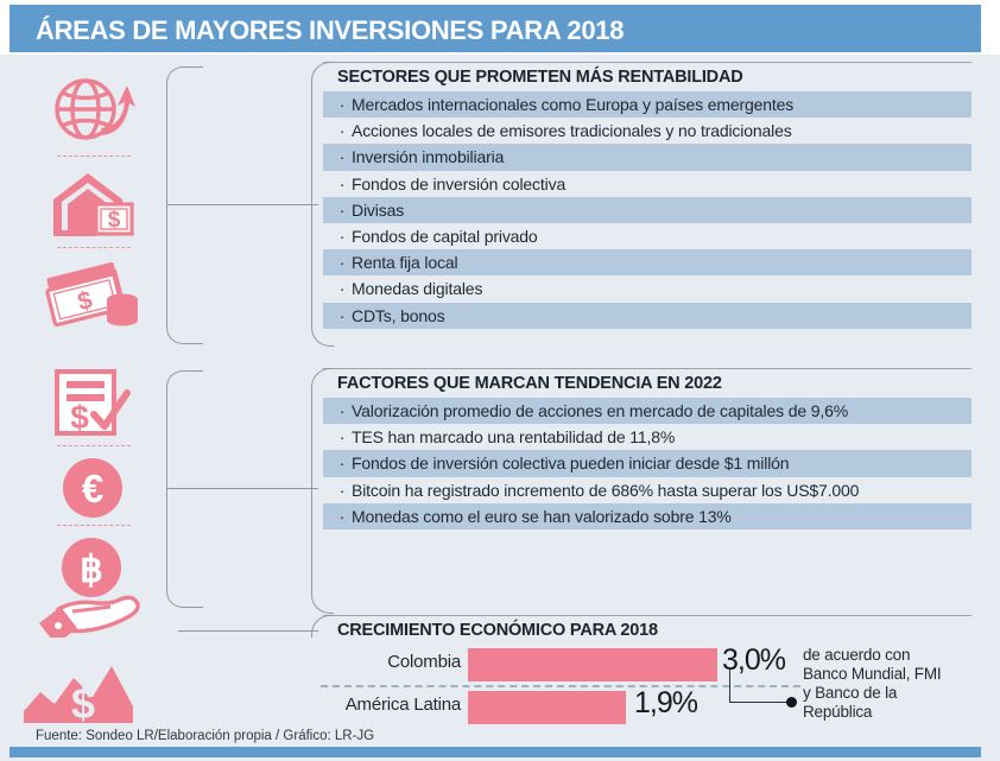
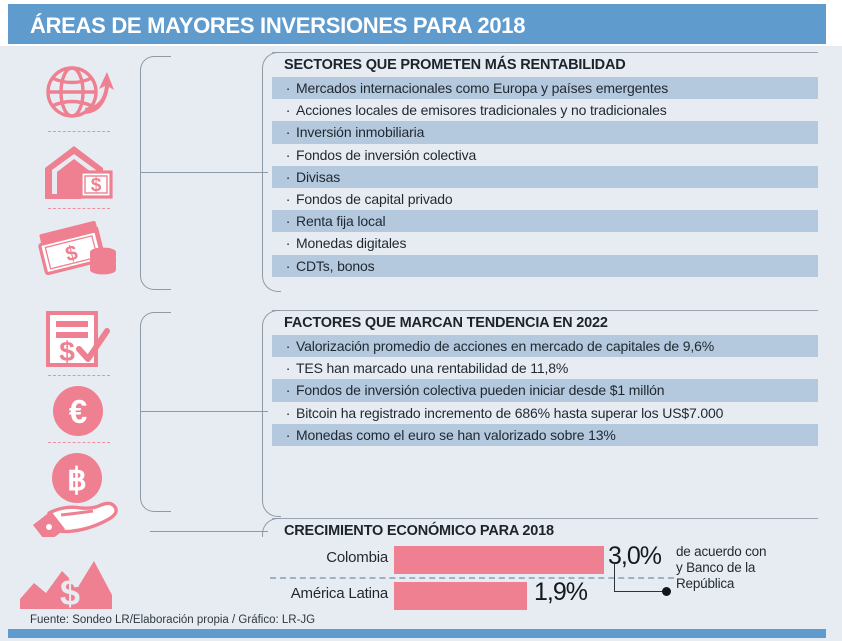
  ÁREAS DE MAYORES INVERSIONES PARA 2018
  $
  $
  €
  ฿
  $
  SECTORES QUE PROMETEN MÁS RENTABILIDAD
  ·
  Mercados internacionales como Europa y países emergentes
  ·
  Acciones locales de emisores tradicionales y no tradicionales
  ·
  Inversión inmobiliaria
  ·
  Fondos de inversión colectiva
  ·
  Divisas
  ·
  Fondos de capital privado
  ·
  Renta fija local
  ·
  Monedas digitales
  ·
  CDTs, bonos
  FACTORES QUE MARCAN TENDENCIA EN 2022
  ·
  Valorización promedio de acciones en mercado de capitales de 9,6%
  ·
  TES han marcado una rentabilidad de 11,8%
  ·
  Fondos de inversión colectiva pueden iniciar desde $1 millón
  ·
  Bitcoin ha registrado incremento de 686% hasta superar los US$7.000
  ·
  Monedas como el euro se han valorizado sobre 13%
  CRECIMIENTO ECONÓMICO PARA 2018
  Colombia
  3,0%
  América Latina
  1,9%
  de acuerdo con
- Banco Mundial, FMI
  y Banco de la
  República
  Fuente: Sondeo LR/Elaboración propia / Gráfico: LR-JG
